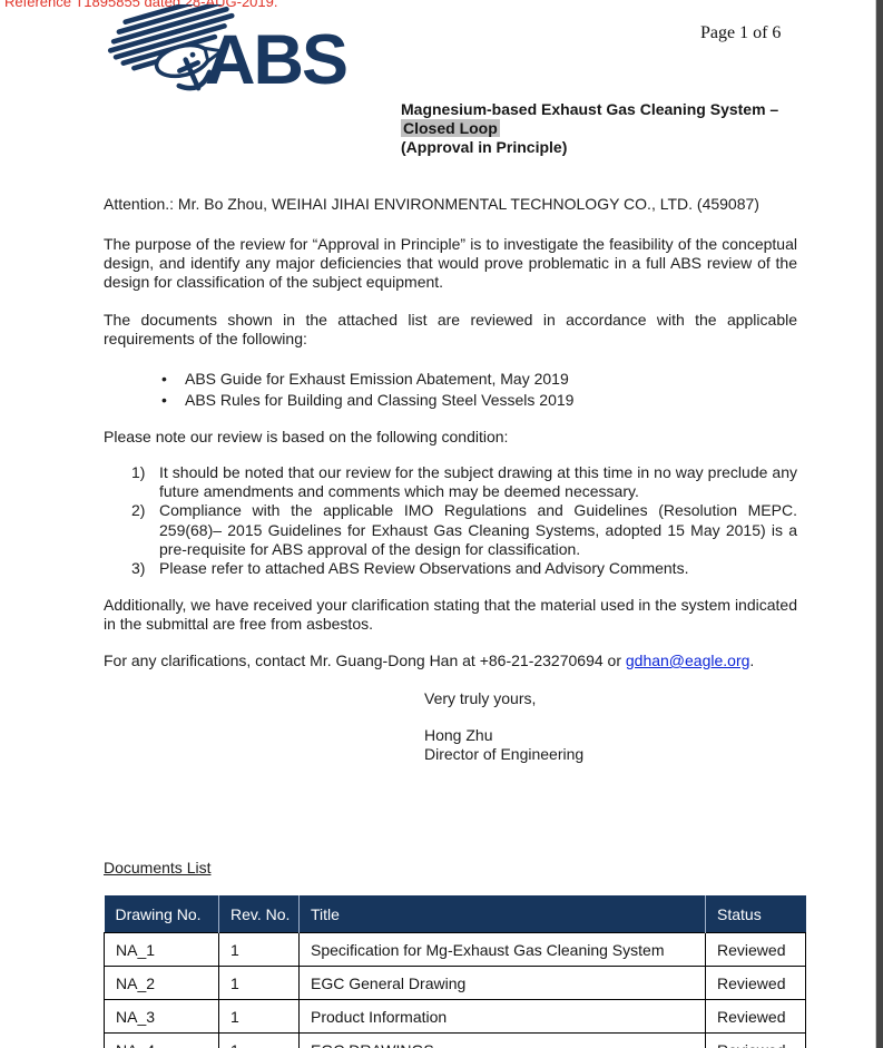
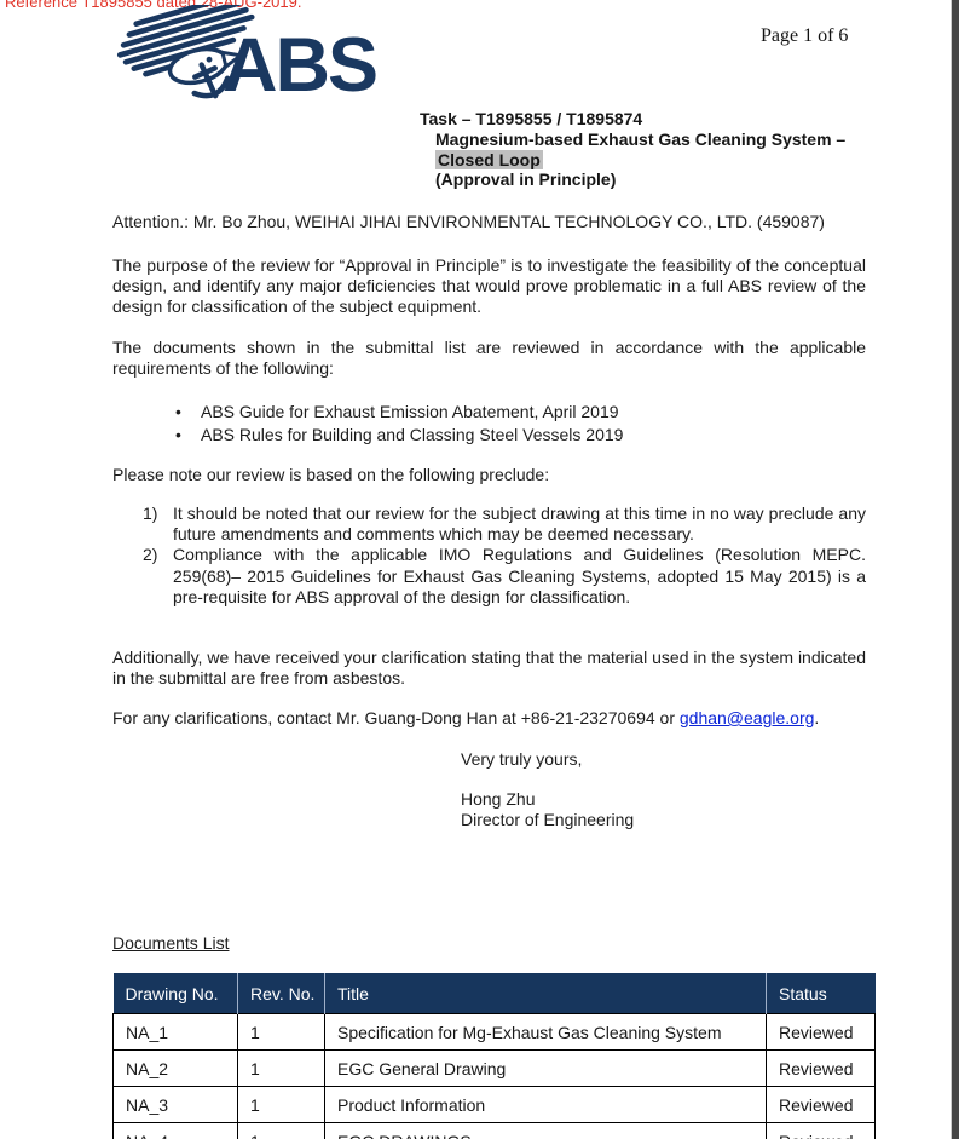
  Reference T1895855 dated 28-AUG-2019.
  ABS
  Page 1 of 6
+ Task – T1895855 / T1895874
  Magnesium-based Exhaust Gas Cleaning System –
  Closed Loop
  (Approval in Principle)
  Attention.: Mr. Bo Zhou, WEIHAI JIHAI ENVIRONMENTAL TECHNOLOGY CO., LTD. (459087)
  The purpose of the review for “Approval in Principle” is to investigate the feasibility of the conceptual design, and identify any major deficiencies that would prove problematic in a full ABS review of the design for classification of the subject equipment.
- The documents shown in the attached list are reviewed in accordance with the applicable requirements of the following:
+ The documents shown in the submittal list are reviewed in accordance with the applicable requirements of the following:
  •
- ABS Guide for Exhaust Emission Abatement, May 2019
+ ABS Guide for Exhaust Emission Abatement, April 2019
  •
  ABS Rules for Building and Classing Steel Vessels 2019
- Please note our review is based on the following condition:
+ Please note our review is based on the following preclude:
  1)
  It should be noted that our review for the subject drawing at this time in no way preclude any future amendments and comments which may be deemed necessary.
  2)
  Compliance with the applicable IMO Regulations and Guidelines (Resolution MEPC. 259(68)– 2015 Guidelines for Exhaust Gas Cleaning Systems, adopted 15 May 2015) is a pre-requisite for ABS approval of the design for classification.
- 3)
- Please refer to attached ABS Review Observations and Advisory Comments.
  Additionally, we have received your clarification stating that the material used in the system indicated in the submittal are free from asbestos.
  For any clarifications, contact Mr. Guang-Dong Han at +86-21-23270694 or gdhan@eagle.org.
  Very truly yours,
  Hong Zhu
  Director of Engineering
  Documents List
  Drawing No.	Rev. No.	Title	Status
  NA_1	1	Specification for Mg-Exhaust Gas Cleaning System	Reviewed
  NA_2	1	EGC General Drawing	Reviewed
  NA_3	1	Product Information	Reviewed
